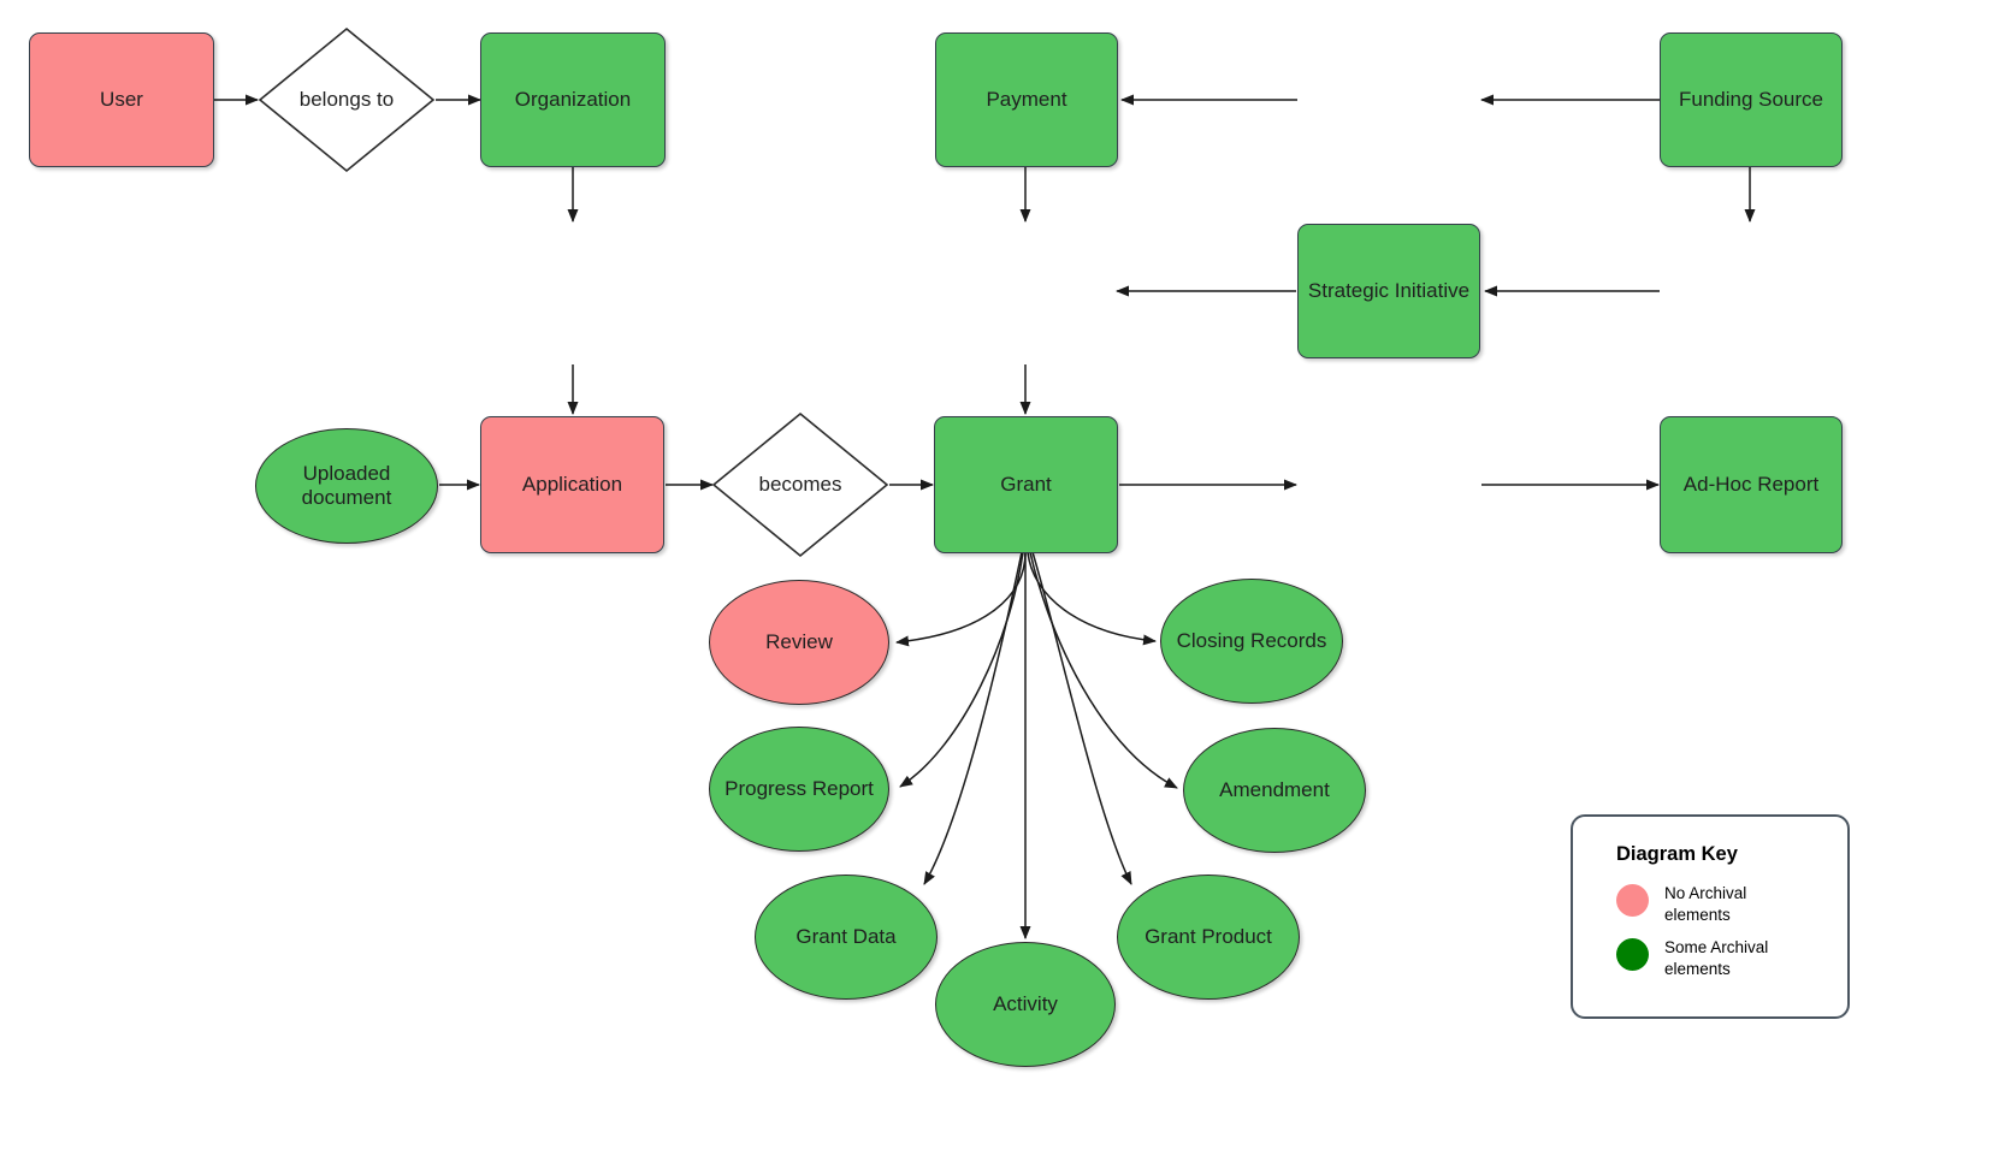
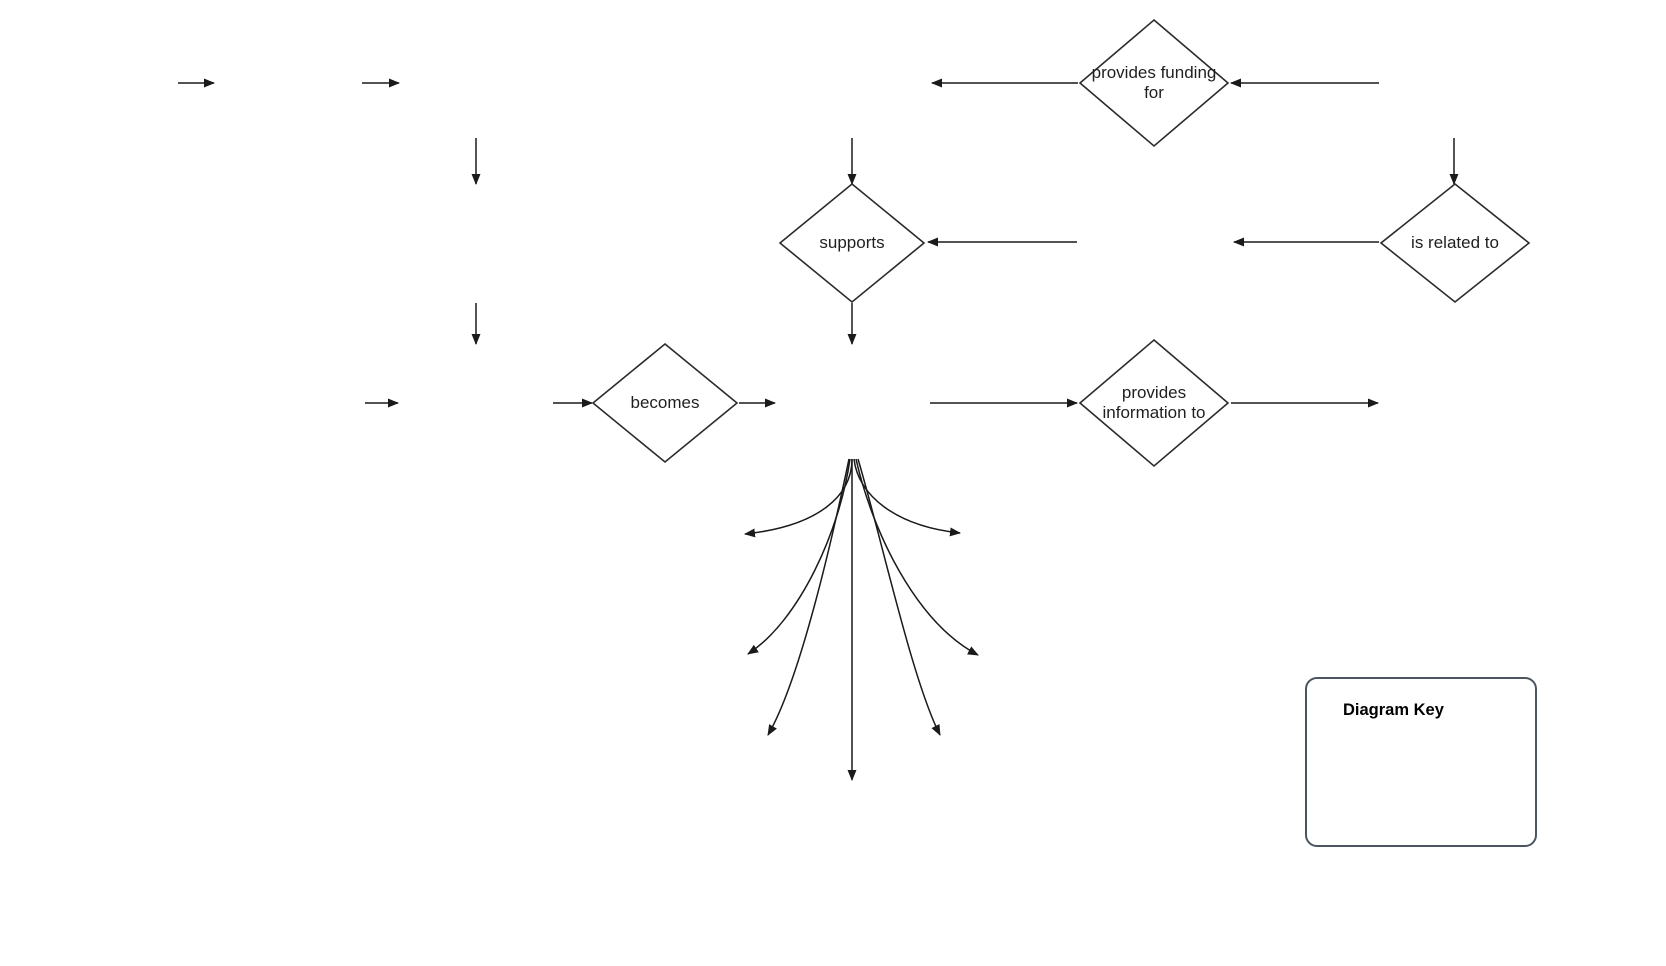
- User
- Organization
- Payment
- Funding Source
- Strategic Initiative
- Application
- Grant
- Ad-Hoc Report
- Uploaded document
- Review
- Closing Records
- Progress Report
- Amendment
- Grant Data
- Activity
- Grant Product
- belongs to
  becomes
+ supports
+ provides funding for
+ is related to
+ provides information to
  Diagram Key
- No Archival elements
- Some Archival elements
